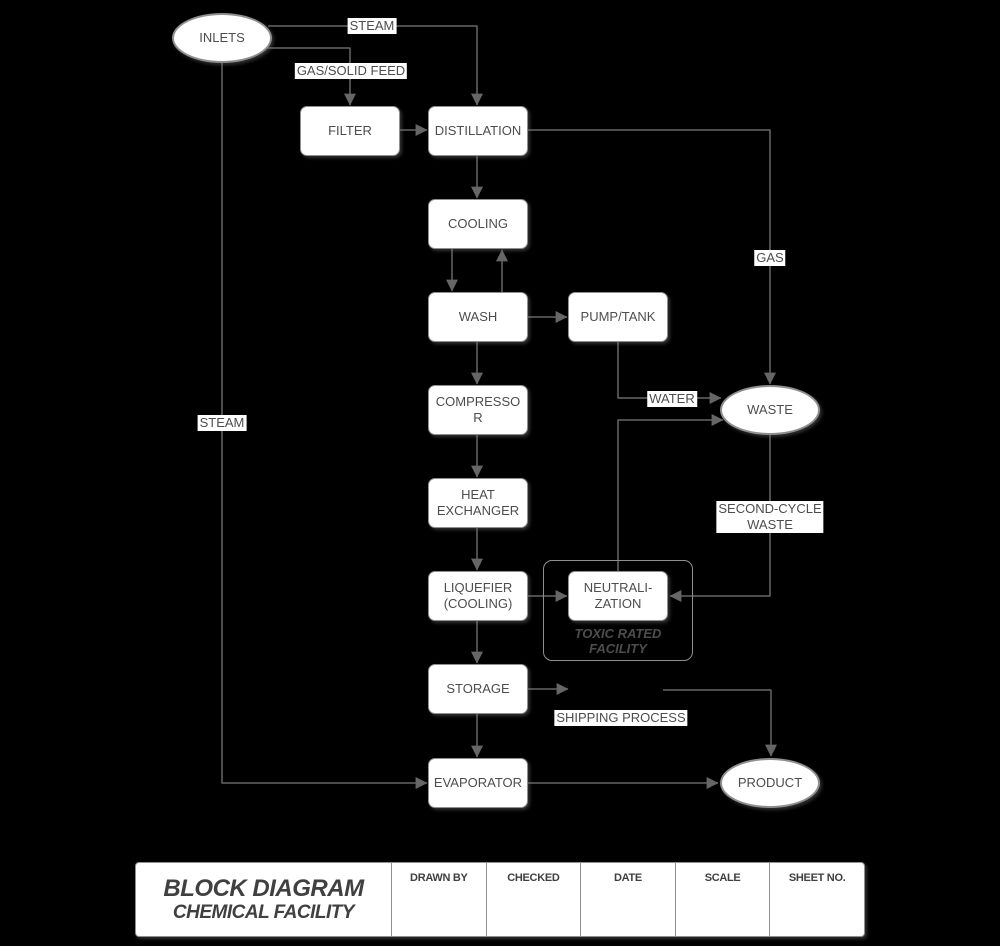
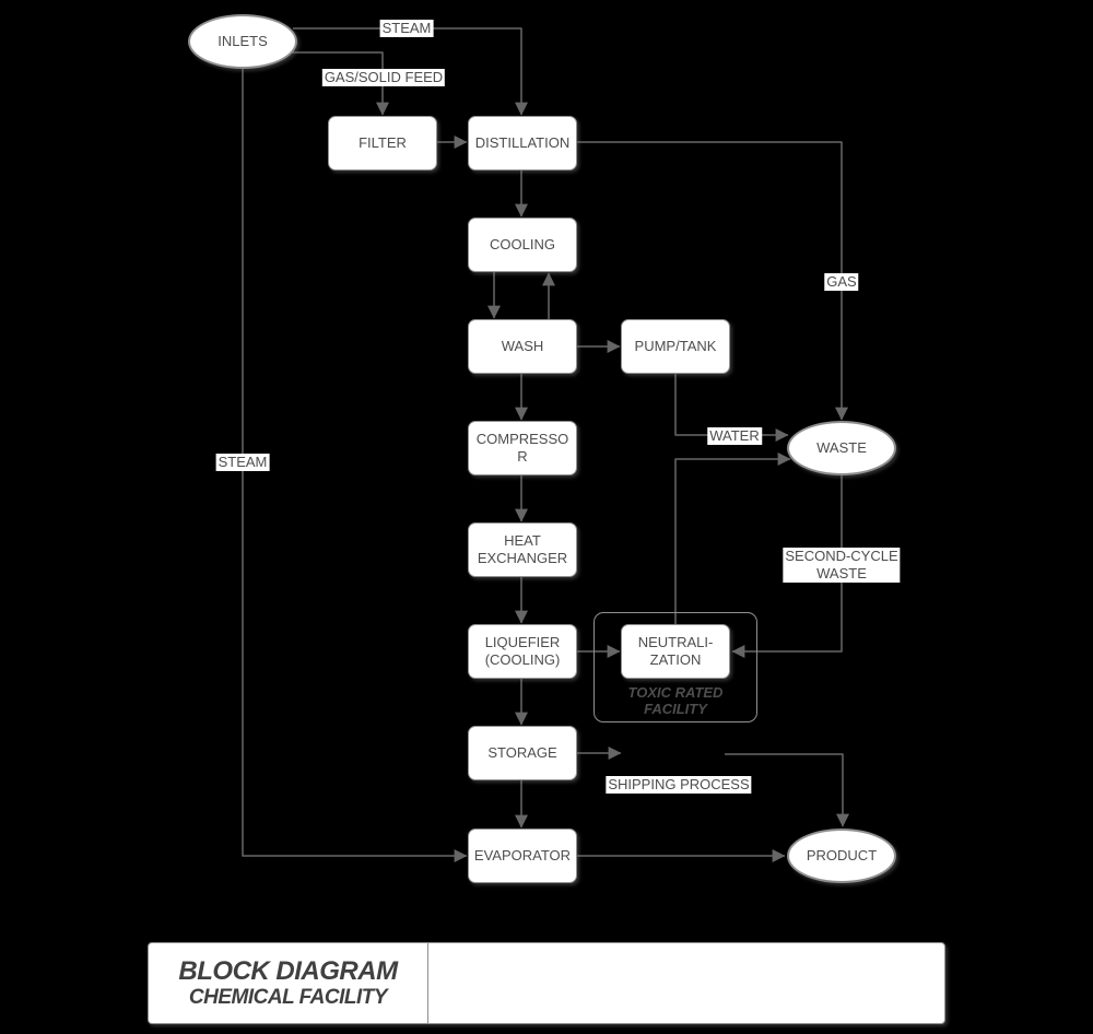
  INLETS
  FILTER
  DISTILLATION
  COOLING
  WASH
  PUMP/TANK
  COMPRESSO
  R
  HEAT
  EXCHANGER
  LIQUEFIER
  (COOLING)
  NEUTRALI-
  ZATION
  STORAGE
  EVAPORATOR
  WASTE
  PRODUCT
  TOXIC RATED
  FACILITY
  STEAM
  GAS/SOLID FEED
  GAS
  STEAM
  WATER
  SECOND-CYCLE
  WASTE
  SHIPPING PROCESS
  BLOCK DIAGRAM
  CHEMICAL FACILITY
- DRAWN BY
- CHECKED
- DATE
- SCALE
- SHEET NO.
